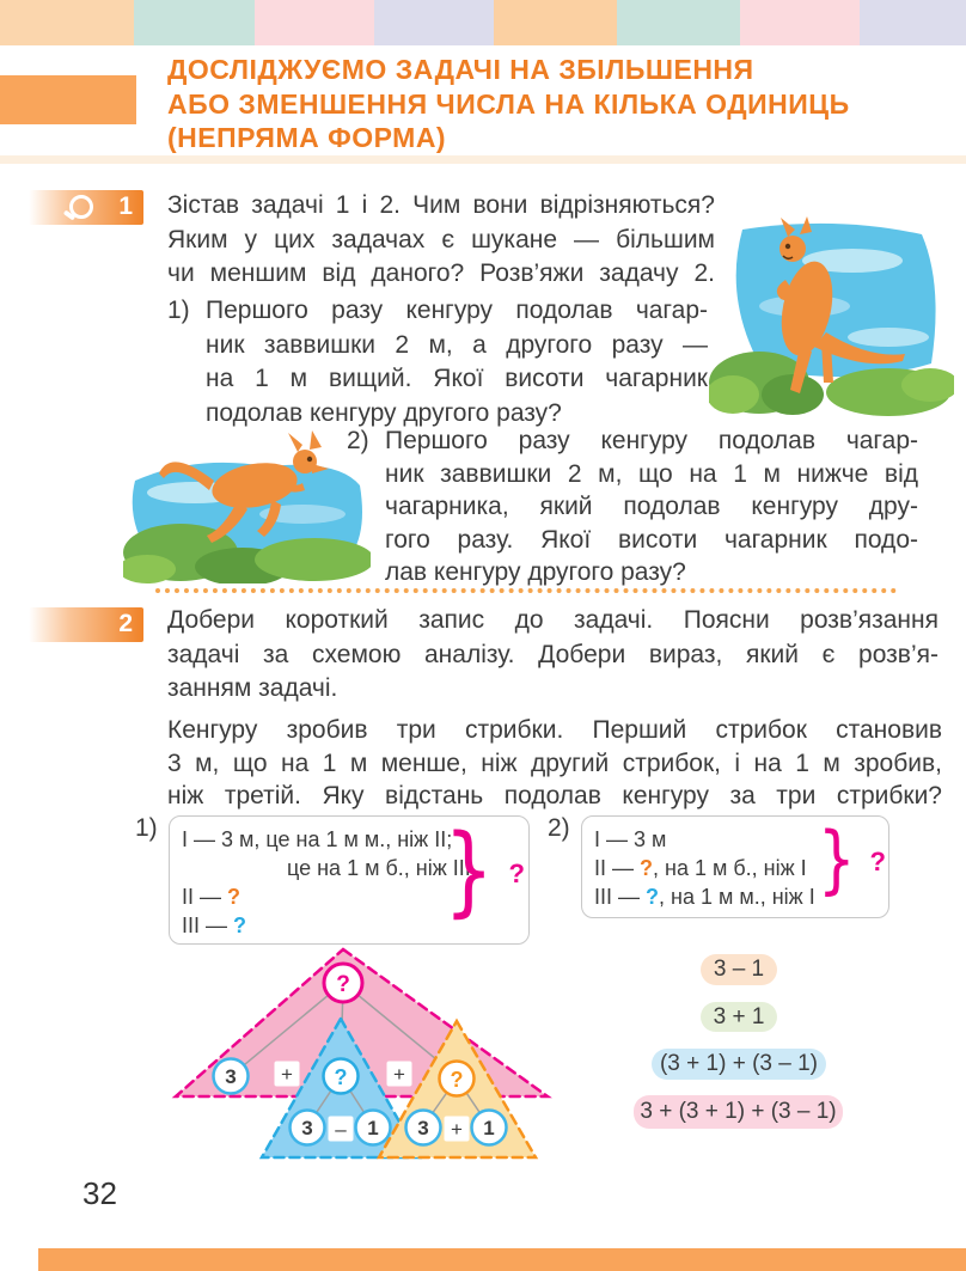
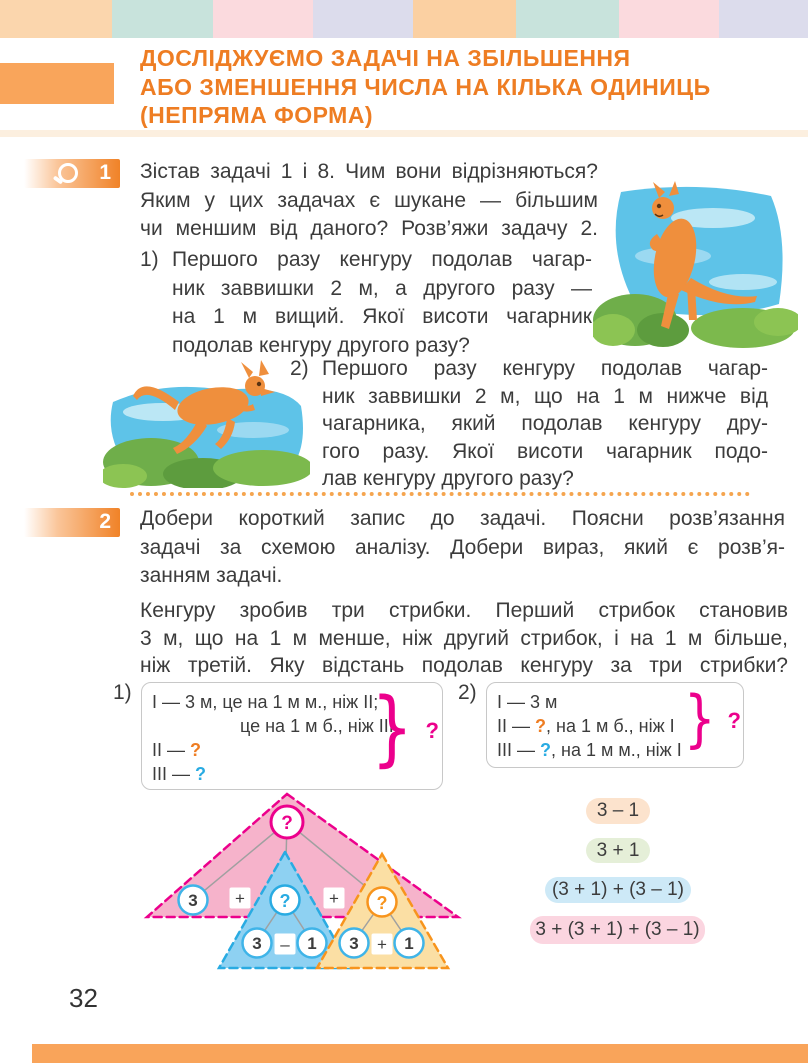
  ДОСЛІДЖУЄМО ЗАДАЧІ НА ЗБІЛЬШЕННЯ
  АБО ЗМЕНШЕННЯ ЧИСЛА НА КІЛЬКА ОДИНИЦЬ
  (НЕПРЯМА ФОРМА)
  1
- Зістав задачі 1 і 2. Чим вони відрізняються?
+ Зістав задачі 1 і 8. Чим вони відрізняються?
  Яким у цих задачах є шукане — більшим
  чи меншим від даного? Розв’яжи задачу 2.
  1)
  Першого разу кенгуру подолав чагар-
  ник заввишки 2 м, а другого разу —
  на 1 м вищий. Якої висоти чагарник
  подолав кенгуру другого разу?
  2)
  Першого разу кенгуру подолав чагар-
  ник заввишки 2 м, що на 1 м нижче від
  чагарника, який подолав кенгуру дру-
  гого разу. Якої висоти чагарник подо-
  лав кенгуру другого разу?
  2
  Добери короткий запис до задачі. Поясни розв’язання
  задачі за схемою аналізу. Добери вираз, який є розв’я-
  занням задачі.
  Кенгуру зробив три стрибки. Перший стрибок становив
- 3 м, що на 1 м менше, ніж другий стрибок, і на 1 м зробив,
+ 3 м, що на 1 м менше, ніж другий стрибок, і на 1 м більше,
  ніж третій. Яку відстань подолав кенгуру за три стрибки?
  1)
  І — 3 м, це на 1 м м., ніж ІІ;
  це на 1 м б., ніж ІІІ
  ІІ — ?
  ІІІ — ?
  }
  ?
  2)
  І — 3 м
  ІІ — ?, на 1 м б., ніж І
  ІІІ — ?, на 1 м м., ніж І
  }
  ?
  +
  +
  –
  +
  3
  ?
  ?
  3
  1
  3
  1
  ?
  3 – 1
  3 + 1
  (3 + 1) + (3 – 1)
  3 + (3 + 1) + (3 – 1)
  32
